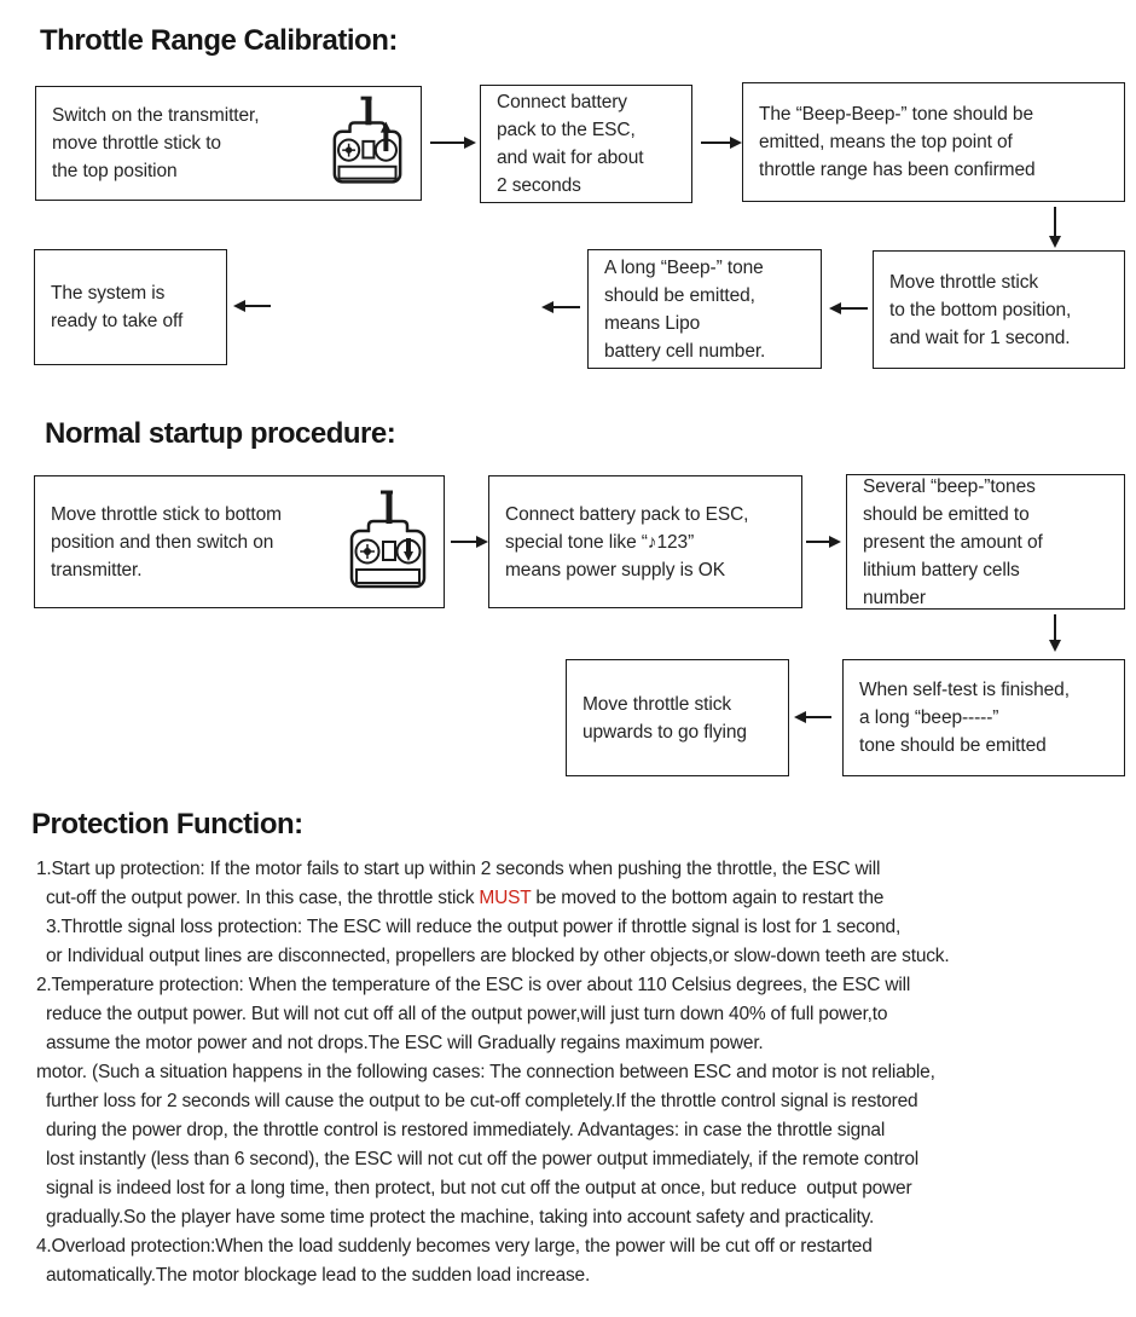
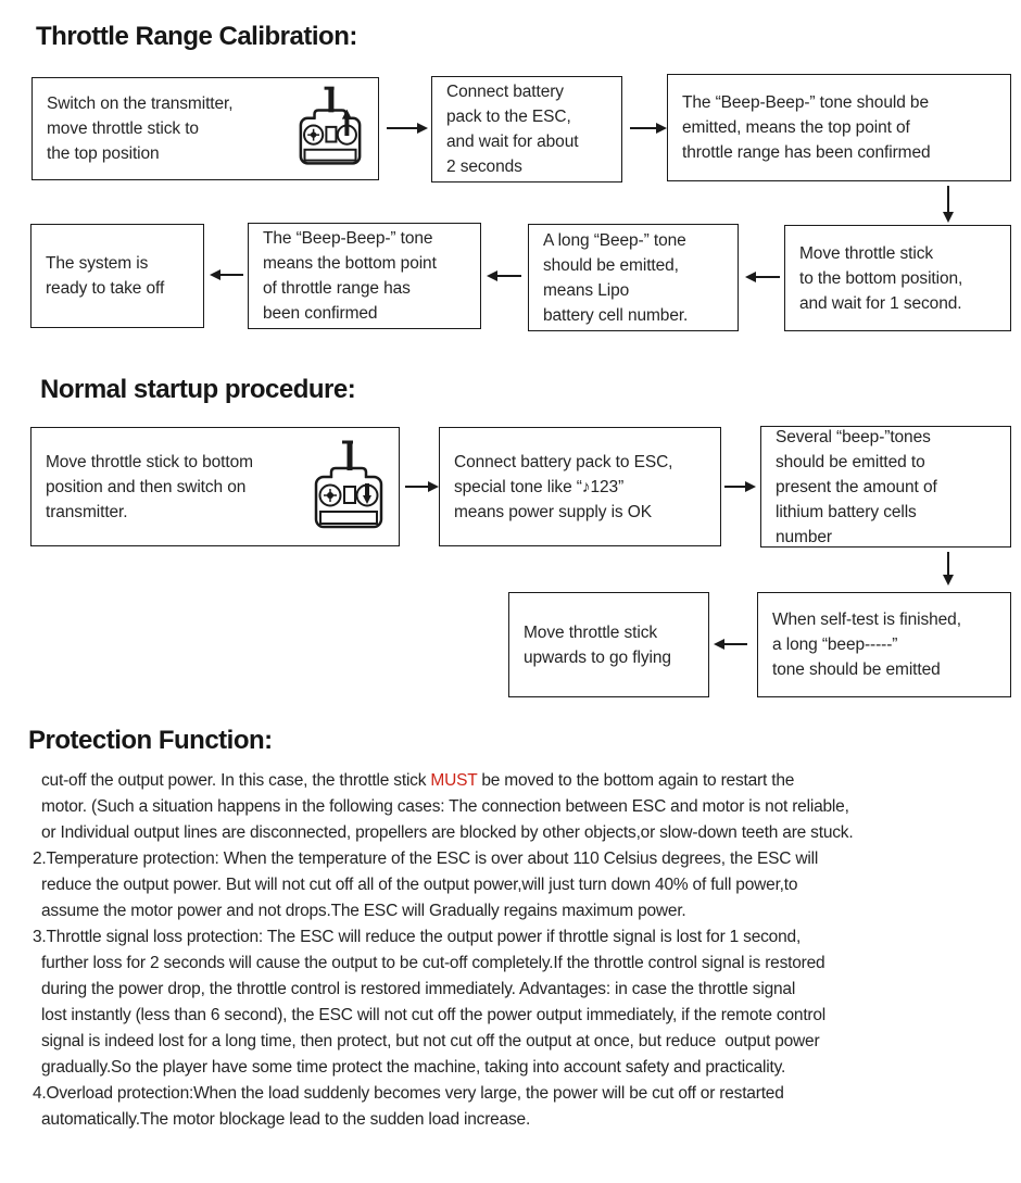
  Throttle Range Calibration:
  Switch on the transmitter,
  move throttle stick to
  the top position
  Connect battery
  pack to the ESC,
  and wait for about
  2 seconds
  The “Beep-Beep-” tone should be
  emitted, means the top point of
  throttle range has been confirmed
  Move throttle stick
  to the bottom position,
  and wait for 1 second.
  A long “Beep-” tone
  should be emitted,
  means Lipo
  battery cell number.
+ The “Beep-Beep-” tone
+ means the bottom point
+ of throttle range has
+ been confirmed
  The system is
  ready to take off
  Normal startup procedure:
  Move throttle stick to bottom
  position and then switch on
  transmitter.
  Connect battery pack to ESC,
  special tone like “♪123”
  means power supply is OK
  Several “beep-”tones
  should be emitted to
  present the amount of
  lithium battery cells
  number
  When self-test is finished,
  a long “beep-----”
  tone should be emitted
  Move throttle stick
  upwards to go flying
  Protection Function:
- 1.Start up protection: If the motor fails to start up within 2 seconds when pushing the throttle, the ESC will
  cut-off the output power. In this case, the throttle stick MUST be moved to the bottom again to restart the
- 3.Throttle signal loss protection: The ESC will reduce the output power if throttle signal is lost for 1 second,
+ motor. (Such a situation happens in the following cases: The connection between ESC and motor is not reliable,
  or Individual output lines are disconnected, propellers are blocked by other objects,or slow-down teeth are stuck.
  2.Temperature protection: When the temperature of the ESC is over about 110 Celsius degrees, the ESC will
  reduce the output power. But will not cut off all of the output power,will just turn down 40% of full power,to
  assume the motor power and not drops.The ESC will Gradually regains maximum power.
- motor. (Such a situation happens in the following cases: The connection between ESC and motor is not reliable,
+ 3.Throttle signal loss protection: The ESC will reduce the output power if throttle signal is lost for 1 second,
  further loss for 2 seconds will cause the output to be cut-off completely.If the throttle control signal is restored
  during the power drop, the throttle control is restored immediately. Advantages: in case the throttle signal
  lost instantly (less than 6 second), the ESC will not cut off the power output immediately, if the remote control
  signal is indeed lost for a long time, then protect, but not cut off the output at once, but reduce output power
  gradually.So the player have some time protect the machine, taking into account safety and practicality.
  4.Overload protection:When the load suddenly becomes very large, the power will be cut off or restarted
  automatically.The motor blockage lead to the sudden load increase.
